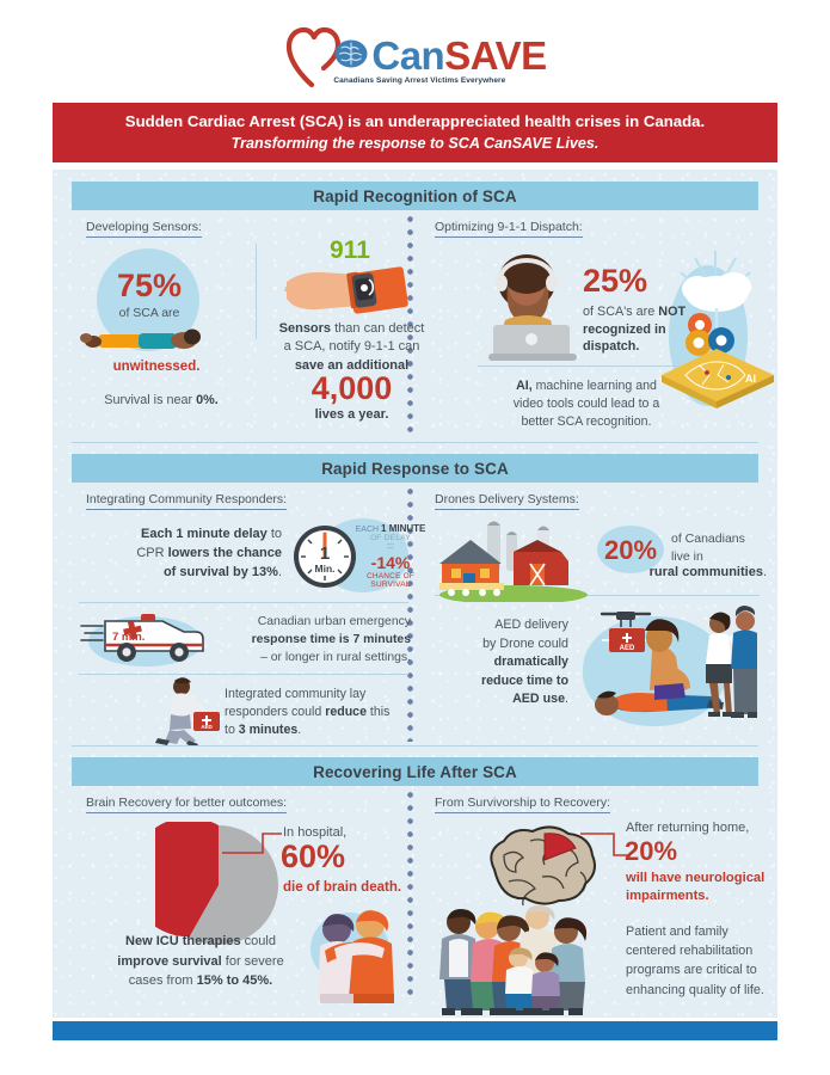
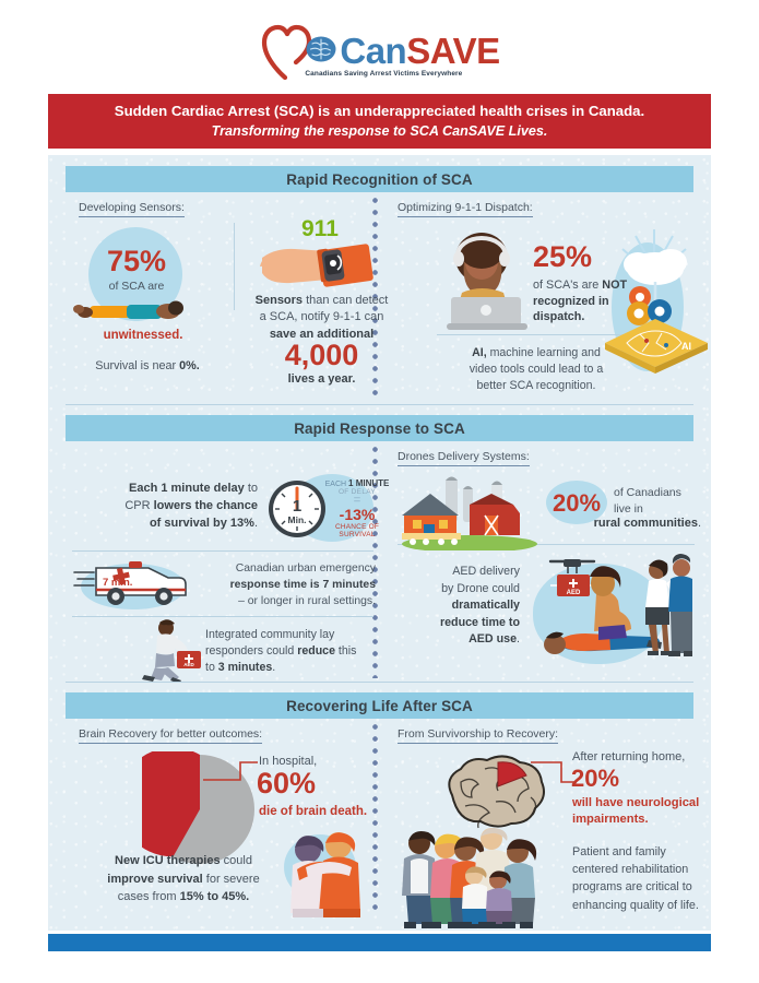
  Can
  SAVE
  Sudden Cardiac Arrest (SCA) is an underappreciated health crises in Canada.
  Transforming the response to SCA CanSAVE Lives.
  Rapid Recognition of SCA
  Developing Sensors:
  Optimizing 9-1-1 Dispatch:
  75%
  of SCA are
  unwitnessed.
  Survival is near 0%.
  911
  Sensors than can detect
  a SCA, notify 9-1-1 can
  save an additional
  4,000
  lives a year.
  25%
  of SCA's are NOT
  recognized in
  dispatch.
  AI, machine learning and
  video tools could lead to a
  better SCA recognition.
  AI
  Rapid Response to SCA
- Integrating Community Responders:
  Drones Delivery Systems:
  Each 1 minute delay to
  CPR lowers the chance
  of survival by 13%.
  1
  Min.
  =
- -14%
+ -13%
  7 min.
  Canadian urban emergency
  response time is 7 minutes
  – or longer in rural settings.
  Integrated community lay
  responders could reduce this
  to 3 minutes.
  20%
  of Canadians
  live in
  rural communities.
  AED delivery
  by Drone could
  dramatically
  reduce time to
  AED use.
  Recovering Life After SCA
  Brain Recovery for better outcomes:
  From Survivorship to Recovery:
  In hospital,
  60%
  die of brain death.
  New ICU therapies could
  improve survival for severe
  cases from 15% to 45%.
  After returning home,
  20%
  will have neurological
  impairments.
  Patient and family
  centered rehabilitation
  programs are critical to
  enhancing quality of life.
